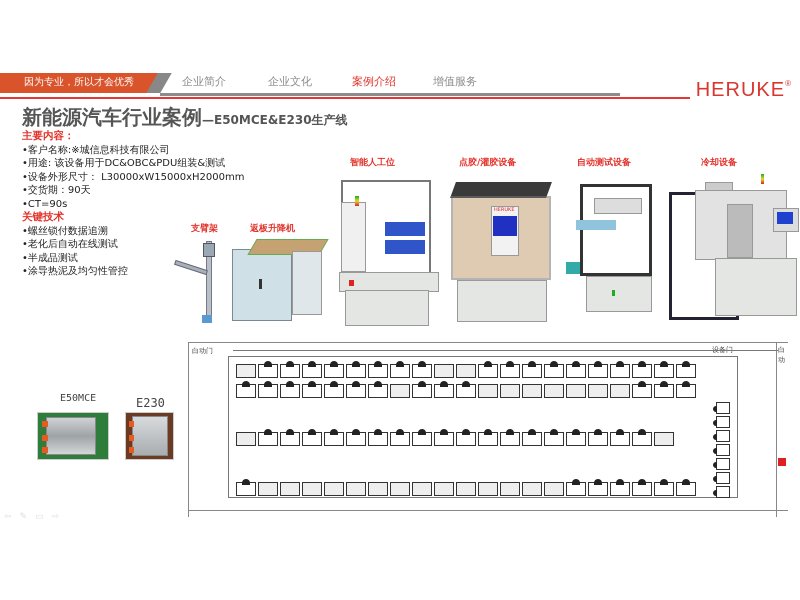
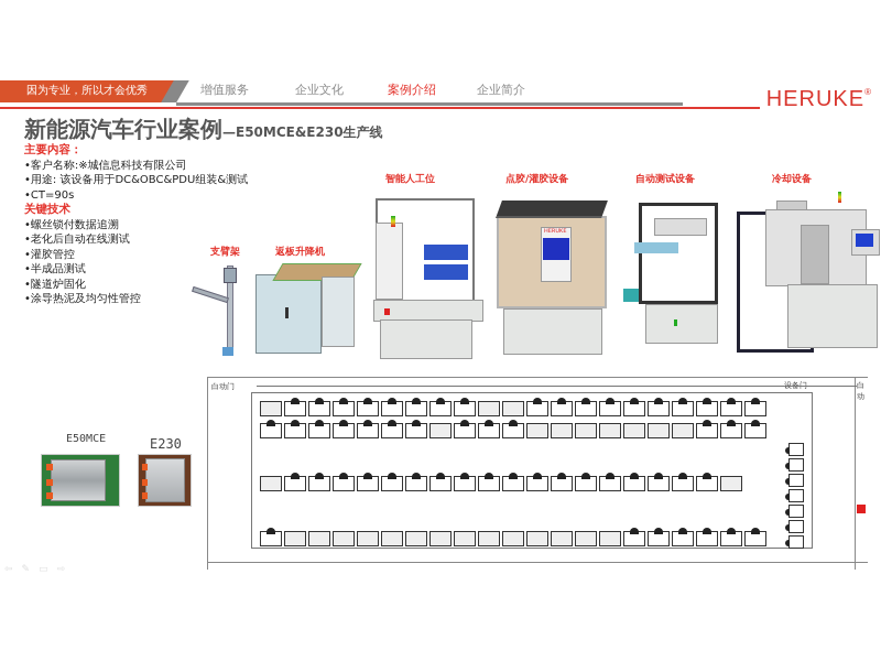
  因为专业，所以才会优秀
- 企业简介
+ 增值服务
  企业文化
  案例介绍
- 增值服务
+ 企业简介
  HERUKE®
  新能源汽车行业案例—E50MCE&E230生产线
  主要内容：
  •客户名称:※城信息科技有限公司
  •用途: 该设备用于DC&OBC&PDU组装&测试
- •设备外形尺寸： L30000xW15000xH2000mm
- •交货期：90天
  •CT=90s
  关键技术
  •螺丝锁付数据追溯
  •老化后自动在线测试
+ •灌胶管控
  •半成品测试
+ •隧道炉固化
  •涂导热泥及均匀性管控
  支臂架
  返板升降机
  智能人工位
  点胶/灌胶设备
  自动测试设备
  冷却设备
  E50MCE
  E230
  白动门
  设备门
  白动
  ▭
